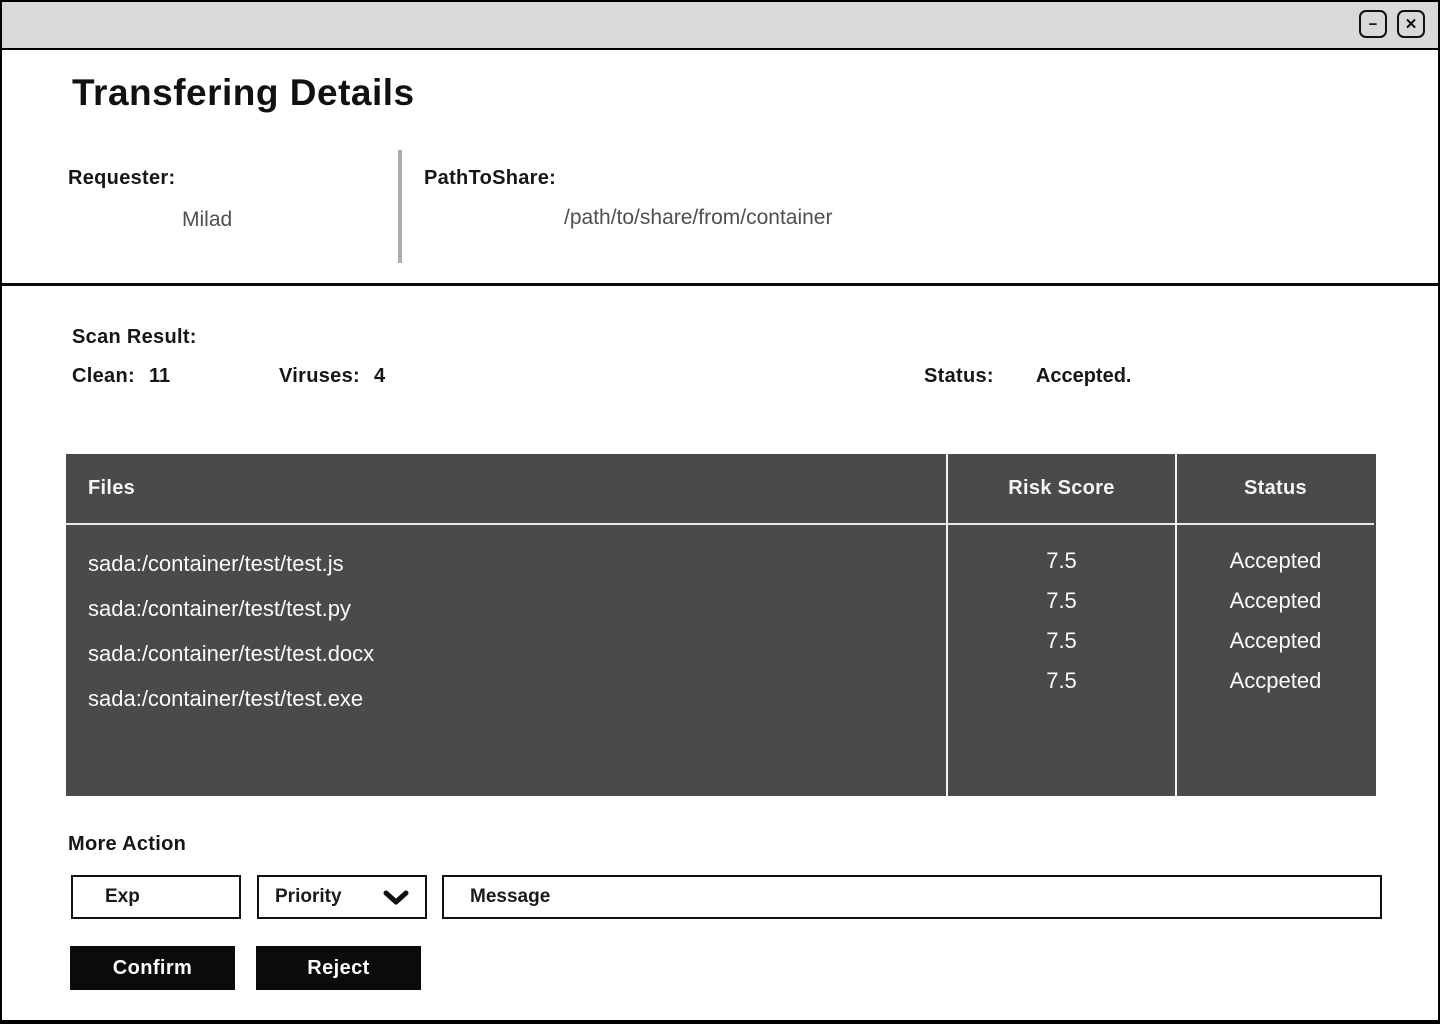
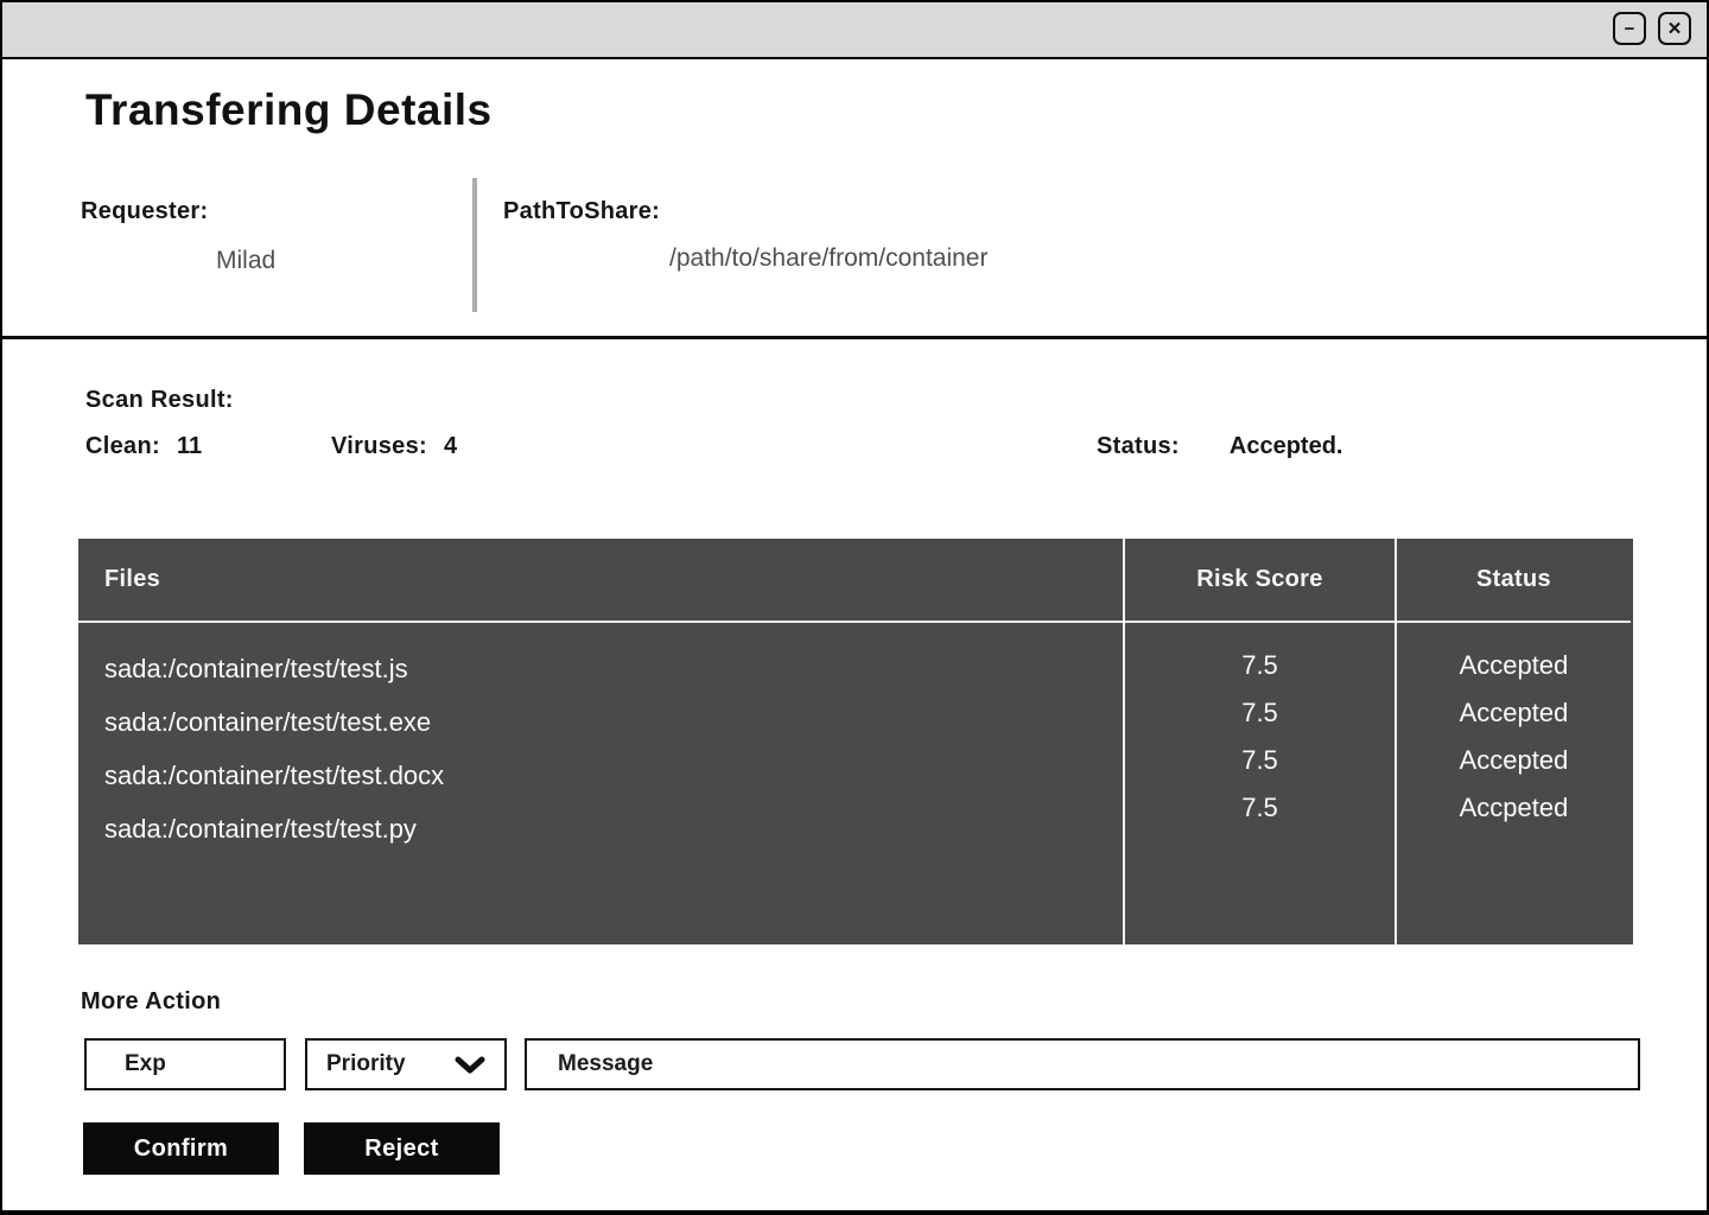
  −
  ✕
  Transfering Details
  Requester:
  Milad
  PathToShare:
  /path/to/share/from/container
  Scan Result:
  Clean:
  11
  Viruses:
  4
  Status:
  Accepted.
  Files
  sada:/container/test/test.js
- sada:/container/test/test.py
+ sada:/container/test/test.exe
  sada:/container/test/test.docx
- sada:/container/test/test.exe
+ sada:/container/test/test.py
  Risk Score
  7.5
  7.5
  7.5
  7.5
  Status
  Accepted
  Accepted
  Accepted
  Accpeted
  More Action
  Exp
  Priority
  Message
  Confirm
  Reject
